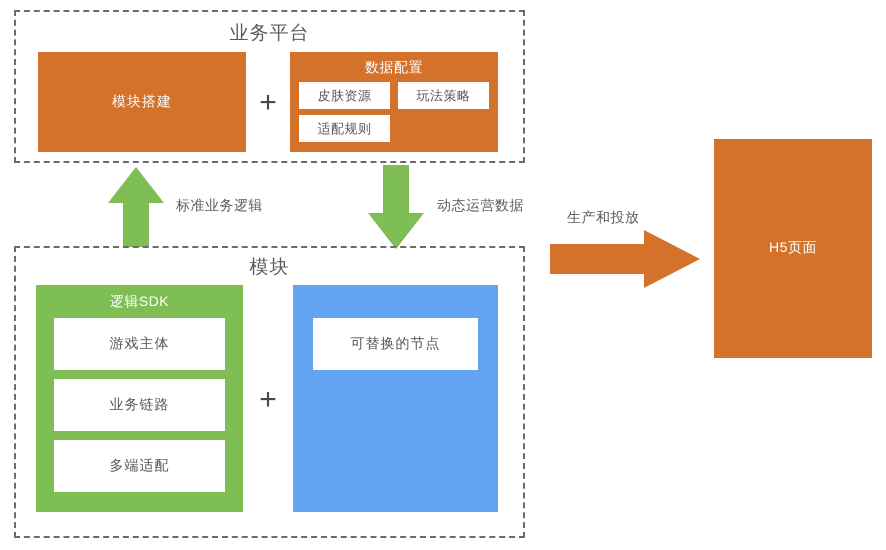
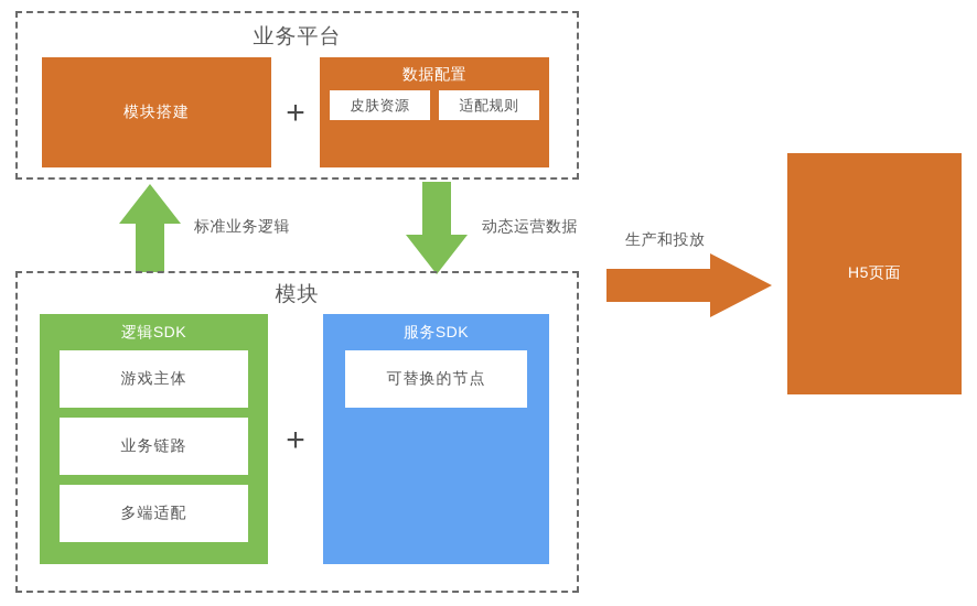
  业务平台
  模块搭建
  +
  数据配置
  皮肤资源
- 玩法策略
  适配规则
  标准业务逻辑
  动态运营数据
  模块
  逻辑SDK
  游戏主体
  业务链路
  多端适配
  +
+ 服务SDK
  可替换的节点
  生产和投放
  H5页面
